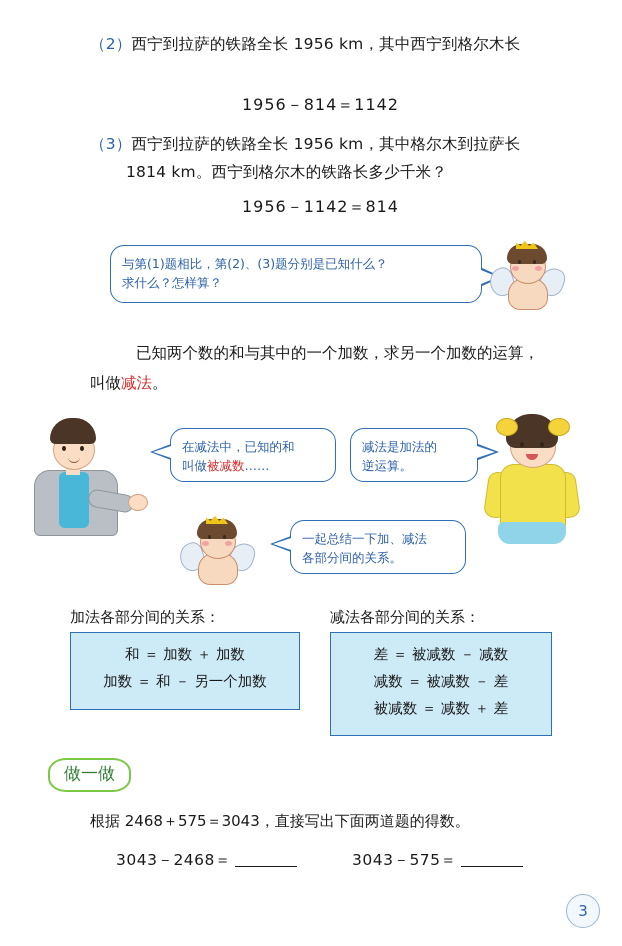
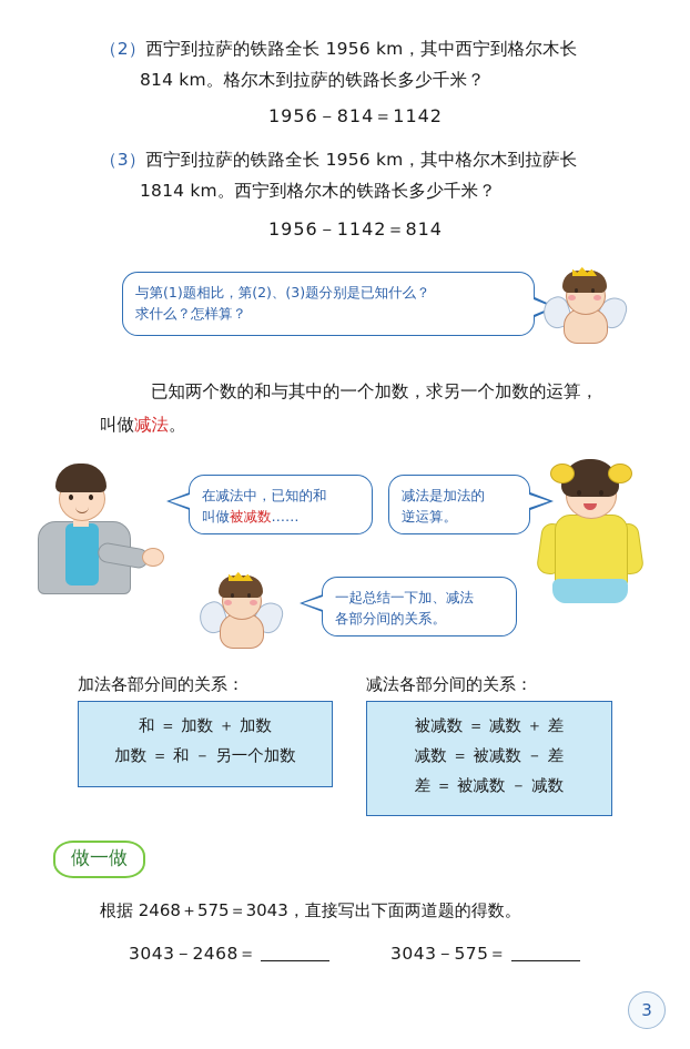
  （2）西宁到拉萨的铁路全长 1956 km，其中西宁到格尔木长
+ 814 km。格尔木到拉萨的铁路长多少千米？
  1956－814＝1142
  （3）西宁到拉萨的铁路全长 1956 km，其中格尔木到拉萨长
  1814 km。西宁到格尔木的铁路长多少千米？
  1956－1142＝814
  与第(1)题相比，第(2)、(3)题分别是已知什么？
  求什么？怎样算？
  已知两个数的和与其中的一个加数，求另一个加数的运算，
  叫做减法。
  在减法中，已知的和
  叫做被减数……
  减法是加法的
  逆运算。
  一起总结一下加、减法
  各部分间的关系。
  加法各部分间的关系：
  和 ＝ 加数 ＋ 加数
  加数 ＝ 和 － 另一个加数
  减法各部分间的关系：
- 差 ＝ 被减数 － 减数
+ 被减数 ＝ 减数 ＋ 差
  减数 ＝ 被减数 － 差
- 被减数 ＝ 减数 ＋ 差
+ 差 ＝ 被减数 － 减数
  做一做
  根据 2468＋575＝3043，直接写出下面两道题的得数。
  3043－2468＝
  3043－575＝
  3
